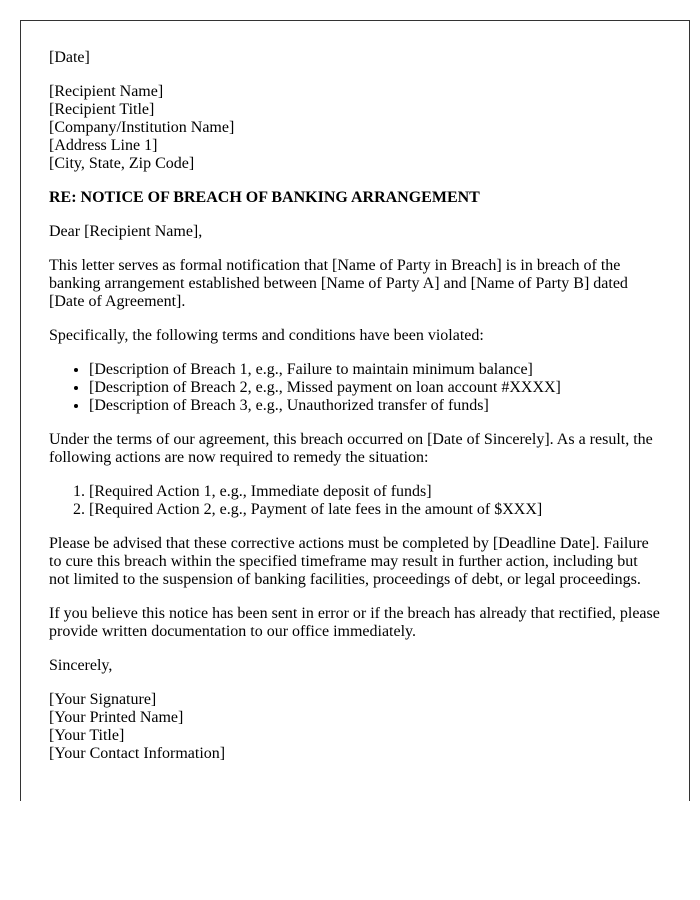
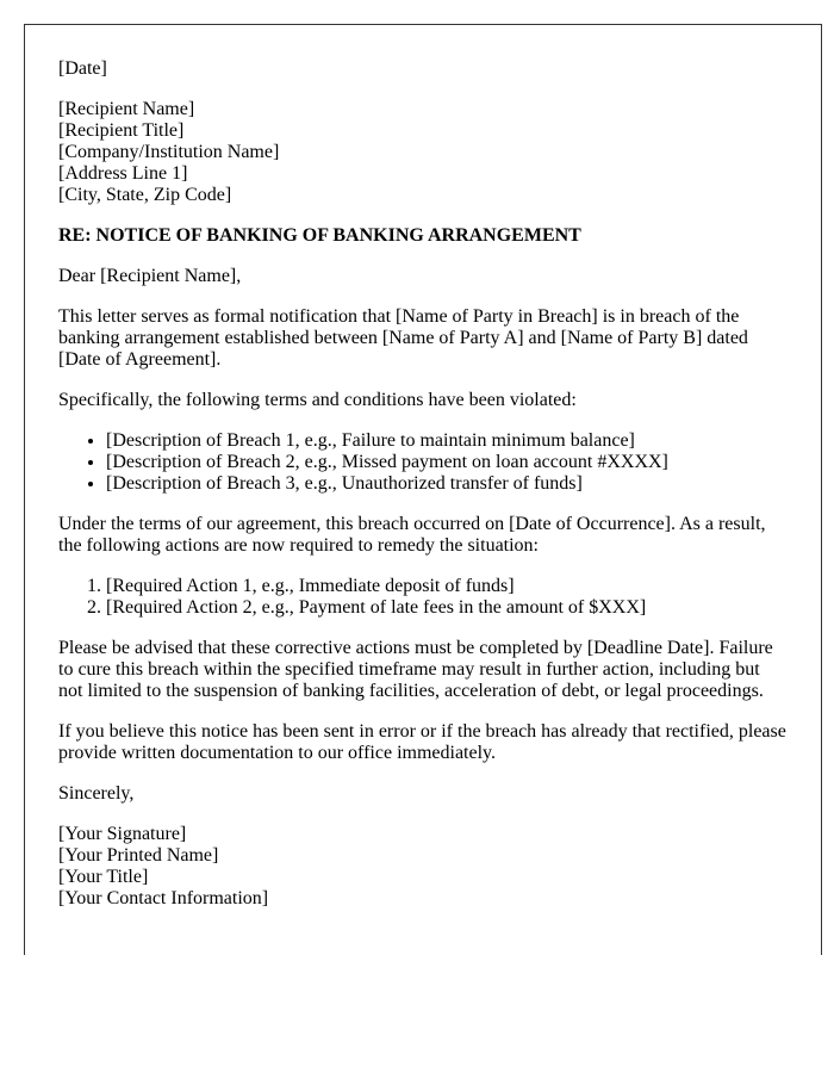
  [Date]
  [Recipient Name]
  [Recipient Title]
  [Company/Institution Name]
  [Address Line 1]
  [City, State, Zip Code]
- RE: NOTICE OF BREACH OF BANKING ARRANGEMENT
+ RE: NOTICE OF BANKING OF BANKING ARRANGEMENT
  Dear [Recipient Name],
  This letter serves as formal notification that [Name of Party in Breach] is in breach of the banking arrangement established between [Name of Party A] and [Name of Party B] dated [Date of Agreement].
  Specifically, the following terms and conditions have been violated:
  [Description of Breach 1, e.g., Failure to maintain minimum balance]
  [Description of Breach 2, e.g., Missed payment on loan account #XXXX]
  [Description of Breach 3, e.g., Unauthorized transfer of funds]
- Under the terms of our agreement, this breach occurred on [Date of Sincerely]. As a result, the following actions are now required to remedy the situation:
+ Under the terms of our agreement, this breach occurred on [Date of Occurrence]. As a result, the following actions are now required to remedy the situation:
  [Required Action 1, e.g., Immediate deposit of funds]
  [Required Action 2, e.g., Payment of late fees in the amount of $XXX]
- Please be advised that these corrective actions must be completed by [Deadline Date]. Failure to cure this breach within the specified timeframe may result in further action, including but not limited to the suspension of banking facilities, proceedings of debt, or legal proceedings.
+ Please be advised that these corrective actions must be completed by [Deadline Date]. Failure to cure this breach within the specified timeframe may result in further action, including but not limited to the suspension of banking facilities, acceleration of debt, or legal proceedings.
  If you believe this notice has been sent in error or if the breach has already that rectified, please provide written documentation to our office immediately.
  Sincerely,
  [Your Signature]
  [Your Printed Name]
  [Your Title]
  [Your Contact Information]
